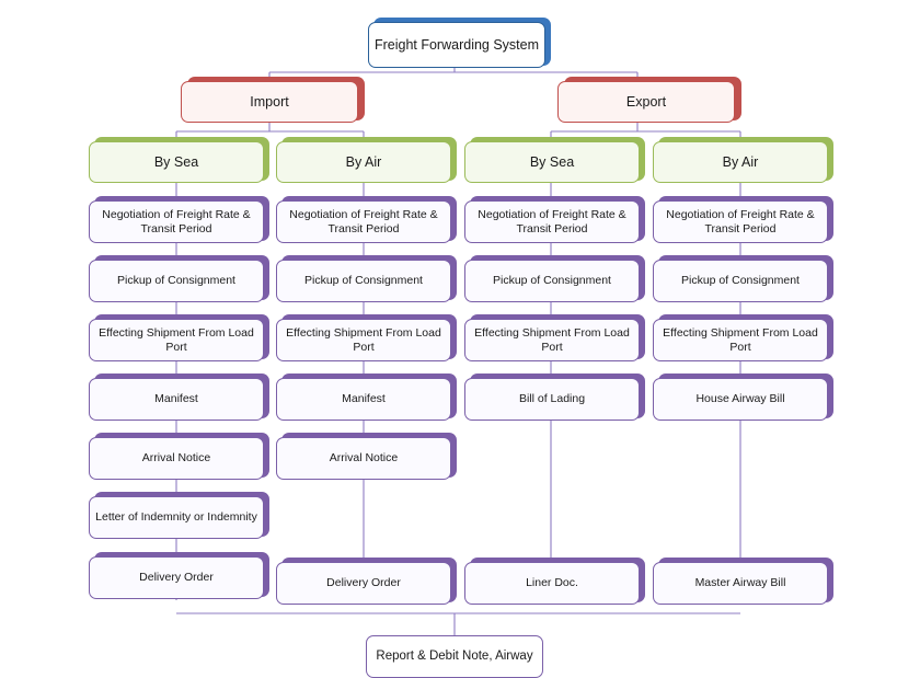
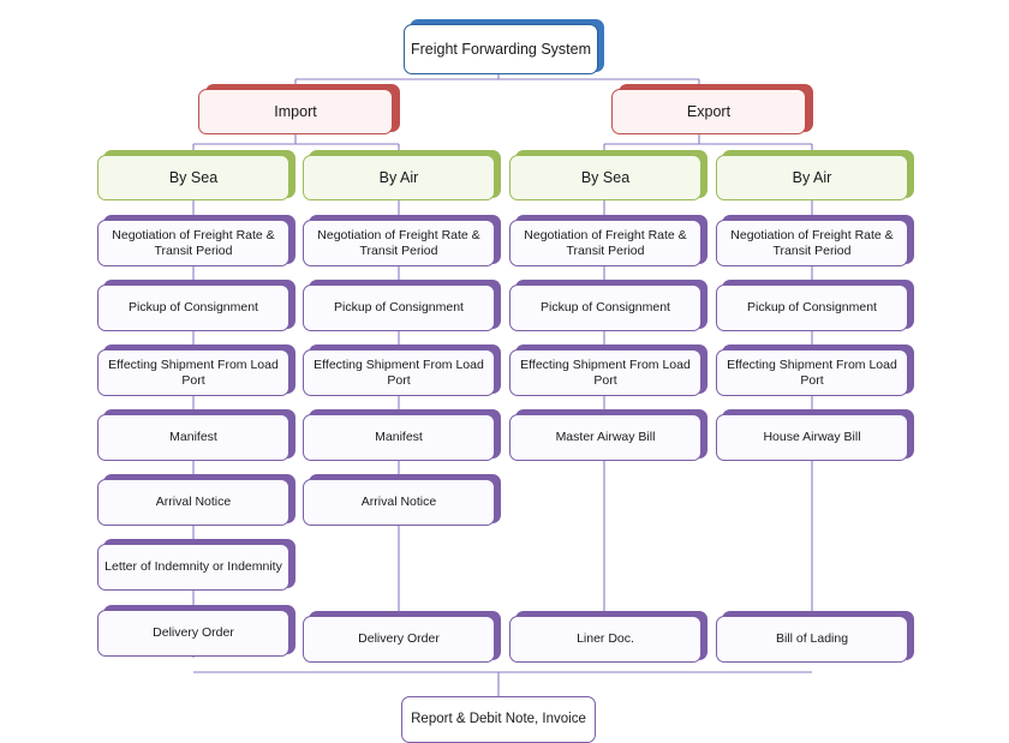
  Freight Forwarding System
  Import
  Export
  By Sea
  By Air
  By Sea
  By Air
  Negotiation of Freight Rate & Transit Period
  Pickup of Consignment
  Effecting Shipment From Load Port
  Manifest
  Arrival Notice
  Letter of Indemnity or Indemnity
  Delivery Order
  Negotiation of Freight Rate & Transit Period
  Pickup of Consignment
  Effecting Shipment From Load Port
  Manifest
  Arrival Notice
  Delivery Order
  Negotiation of Freight Rate & Transit Period
  Pickup of Consignment
  Effecting Shipment From Load Port
- Bill of Lading
+ Master Airway Bill
  Liner Doc.
  Negotiation of Freight Rate & Transit Period
  Pickup of Consignment
  Effecting Shipment From Load Port
  House Airway Bill
- Master Airway Bill
+ Bill of Lading
- Report & Debit Note, Airway
+ Report & Debit Note, Invoice
